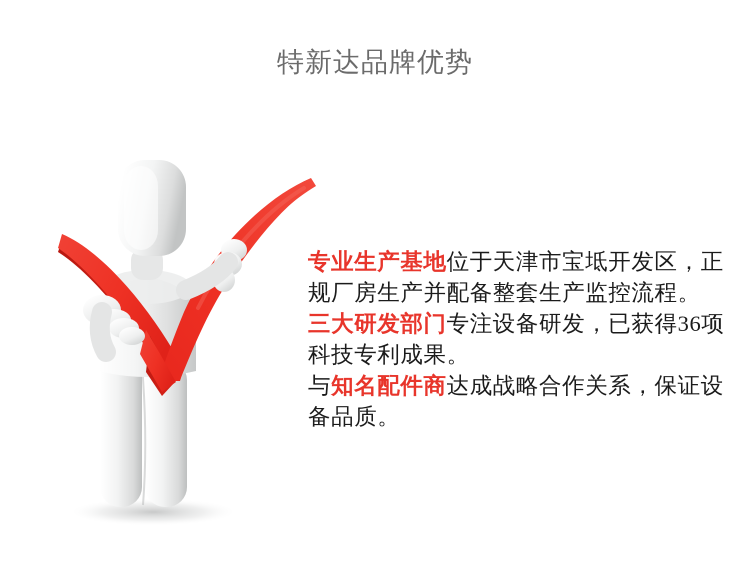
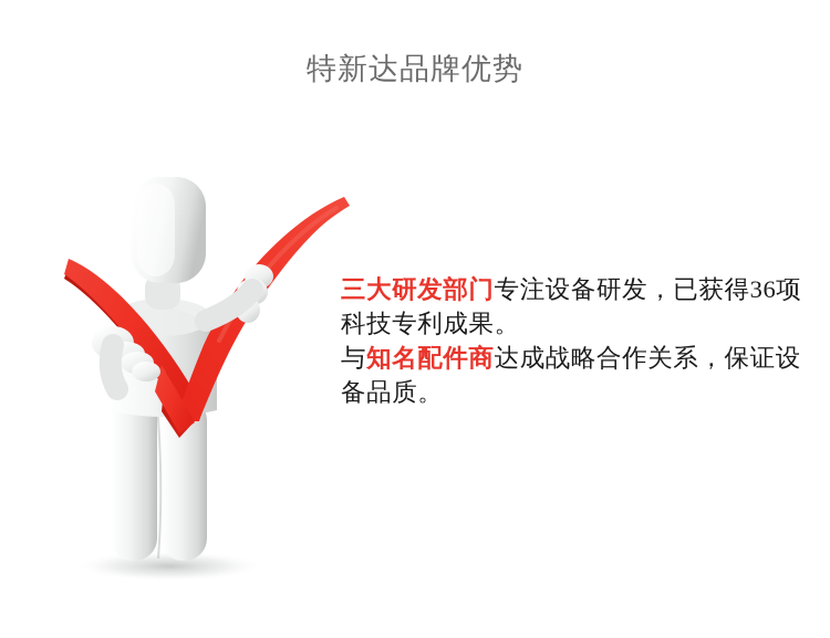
  特新达品牌优势
- 专业生产基地位于天津市宝坻开发区，正规厂房生产并配备整套生产监控流程。
  三大研发部门专注设备研发，已获得36项科技专利成果。
  与知名配件商达成战略合作关系，保证设备品质。
